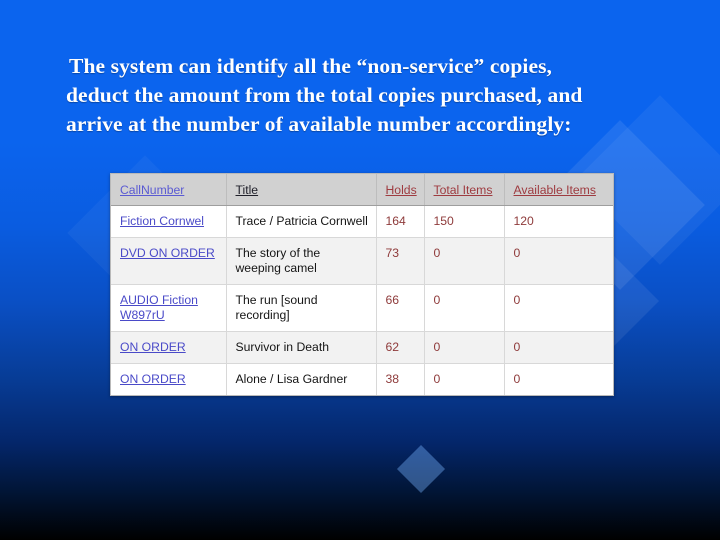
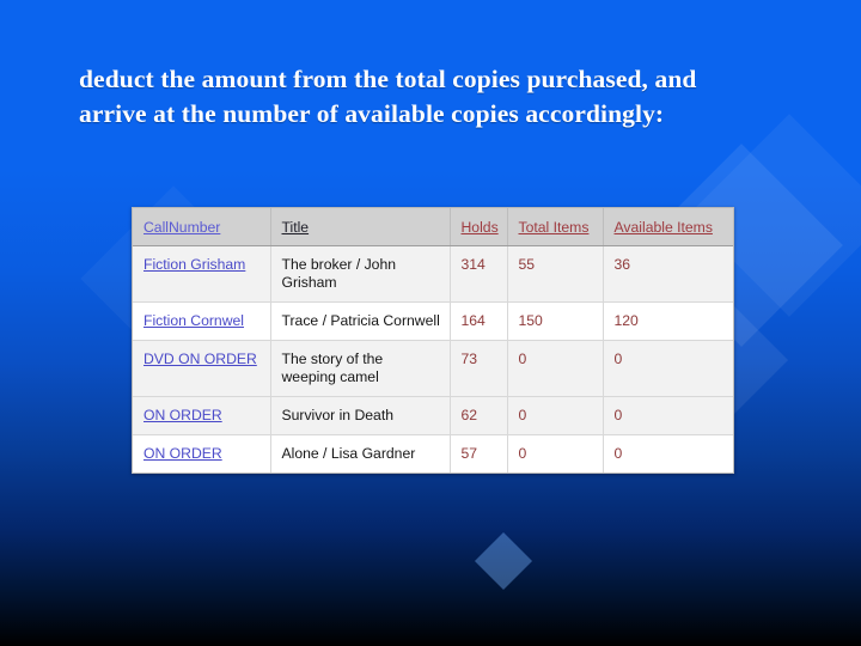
- The system can identify all the “non-service” copies,
  deduct the amount from the total copies purchased, and
- arrive at the number of available number accordingly:
+ arrive at the number of available copies accordingly:
  CallNumber	Title	Holds	Total Items	Available Items
+ Fiction Grisham	The broker / John Grisham	314	55	36
  Fiction Cornwel	Trace / Patricia Cornwell	164	150	120
  DVD ON ORDER	The story of the weeping camel	73	0	0
- AUDIO Fiction W897rU	The run [sound recording]	66	0	0
  ON ORDER	Survivor in Death	62	0	0
- ON ORDER	Alone / Lisa Gardner	38	0	0
+ ON ORDER	Alone / Lisa Gardner	57	0	0
